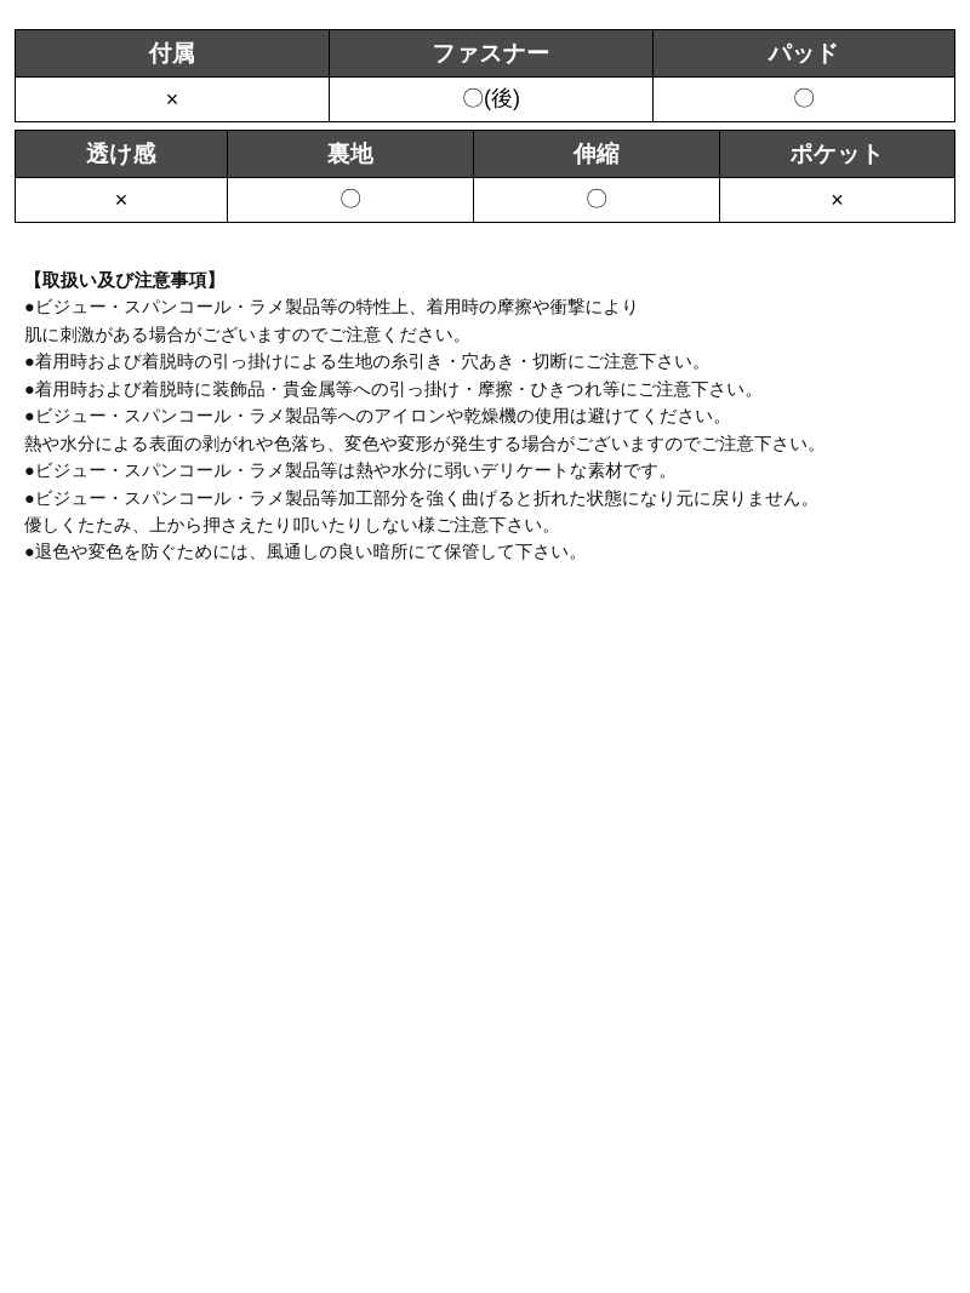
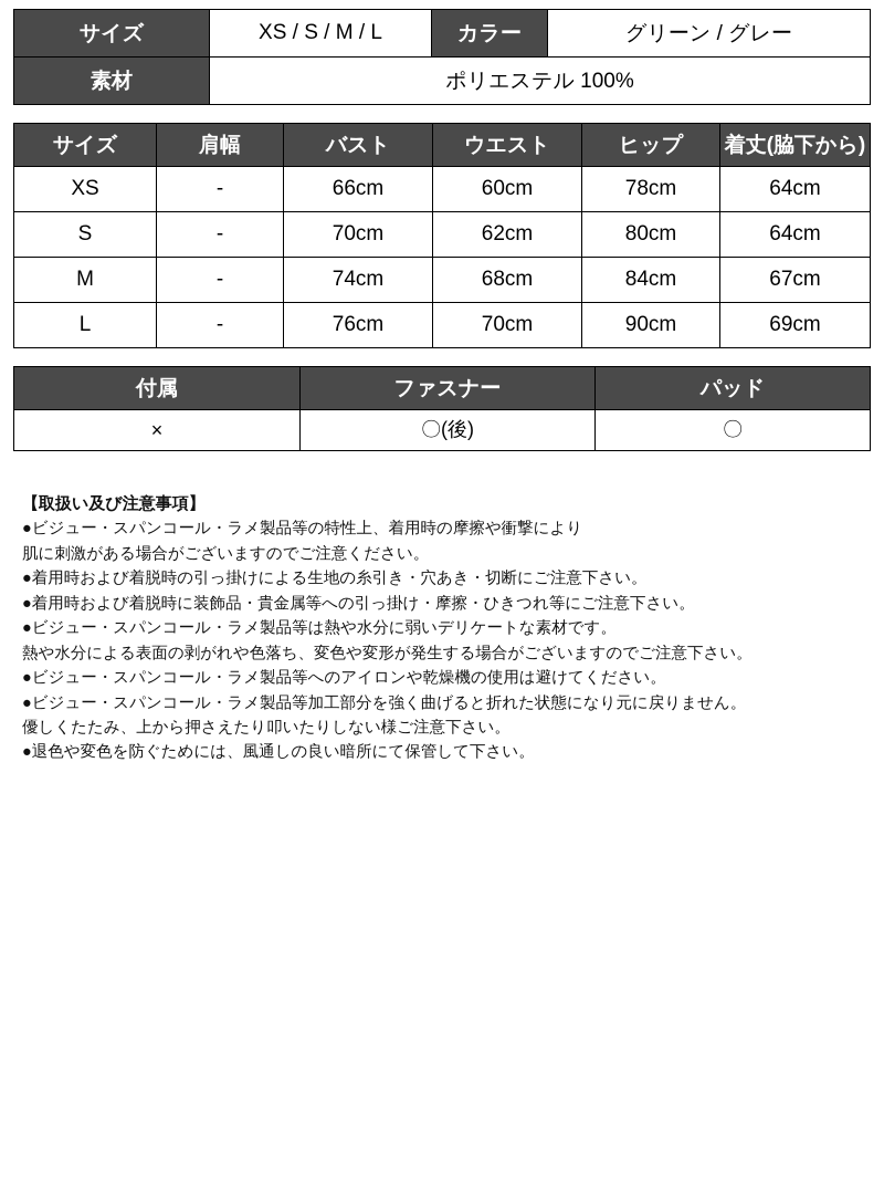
+ サイズ	XS / S / M / L	カラー	グリーン / グレー
+ 素材	ポリエステル 100%
+ サイズ	肩幅	バスト	ウエスト	ヒップ	着丈(脇下から)
+ XS	-	66cm	60cm	78cm	64cm
+ S	-	70cm	62cm	80cm	64cm
+ M	-	74cm	68cm	84cm	67cm
+ L	-	76cm	70cm	90cm	69cm
  付属	ファスナー	パッド
  ×	〇(後)	〇
- 透け感	裏地	伸縮	ポケット
- ×	〇	〇	×
  【取扱い及び注意事項】
  ●ビジュー・スパンコール・ラメ製品等の特性上、着用時の摩擦や衝撃により
  肌に刺激がある場合がございますのでご注意ください。
  ●着用時および着脱時の引っ掛けによる生地の糸引き・穴あき・切断にご注意下さい。
  ●着用時および着脱時に装飾品・貴金属等への引っ掛け・摩擦・ひきつれ等にご注意下さい。
- ●ビジュー・スパンコール・ラメ製品等へのアイロンや乾燥機の使用は避けてください。
+ ●ビジュー・スパンコール・ラメ製品等は熱や水分に弱いデリケートな素材です。
  熱や水分による表面の剥がれや色落ち、変色や変形が発生する場合がございますのでご注意下さい。
- ●ビジュー・スパンコール・ラメ製品等は熱や水分に弱いデリケートな素材です。
+ ●ビジュー・スパンコール・ラメ製品等へのアイロンや乾燥機の使用は避けてください。
  ●ビジュー・スパンコール・ラメ製品等加工部分を強く曲げると折れた状態になり元に戻りません。
  優しくたたみ、上から押さえたり叩いたりしない様ご注意下さい。
  ●退色や変色を防ぐためには、風通しの良い暗所にて保管して下さい。
